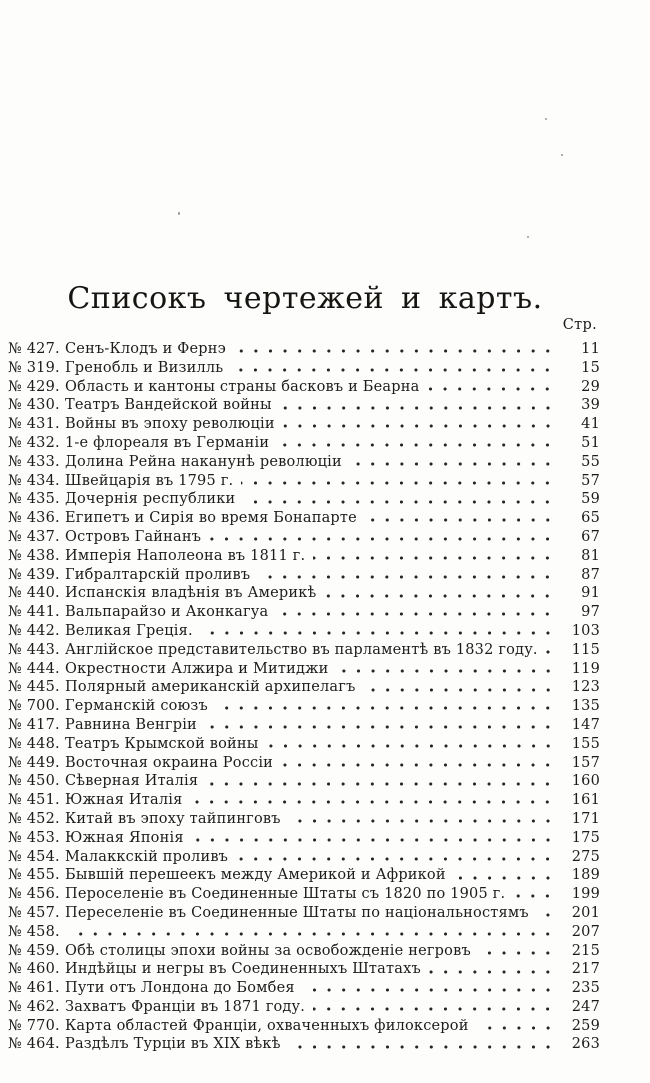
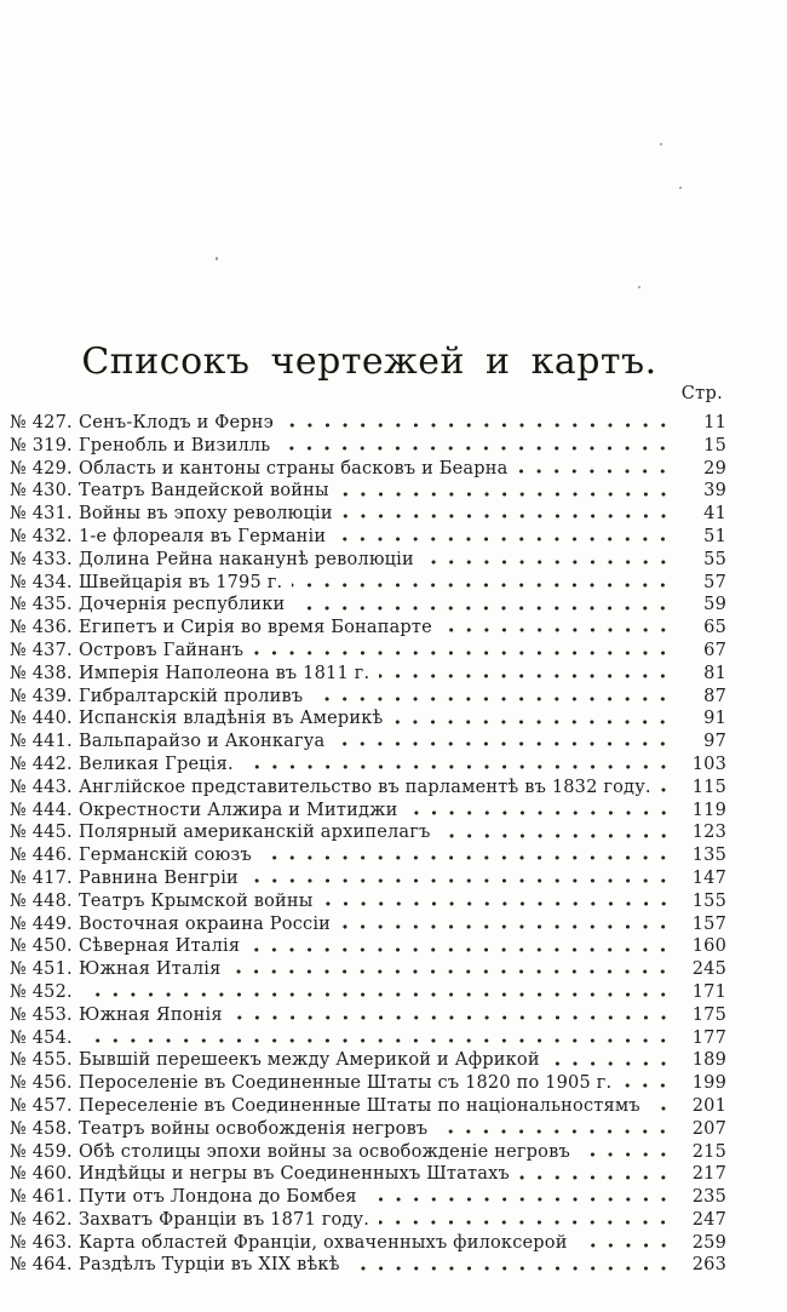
  Списокъ чертежей и картъ.
  Стр.
  № 427.
  Сенъ-Клодъ и Фернэ
  11
  № 319.
  Гренобль и Визилль
  15
  № 429.
  Область и кантоны страны басковъ и Беарна
  29
  № 430.
  Театръ Вандейской войны
  39
  № 431.
  Войны въ эпоху революціи
  41
  № 432.
  1-е флореаля въ Германіи
  51
  № 433.
  Долина Рейна наканунѣ революціи
  55
  № 434.
  Швейцарія въ 1795 г.
  57
  № 435.
  Дочернія республики
  59
  № 436.
  Египетъ и Сирія во время Бонапарте
  65
  № 437.
  Островъ Гайнанъ
  67
  № 438.
  Имперія Наполеона въ 1811 г.
  81
  № 439.
  Гибралтарскій проливъ
  87
  № 440.
  Испанскія владѣнія въ Америкѣ
  91
  № 441.
  Вальпарайзо и Аконкагуа
  97
  № 442.
  Великая Греція.
  103
  № 443.
  Англійское представительство въ парламентѣ въ 1832 году.
  115
  № 444.
  Окрестности Алжира и Митиджи
  119
  № 445.
  Полярный американскій архипелагъ
  123
- № 700.
+ № 446.
  Германскій союзъ
  135
  № 417.
  Равнина Венгріи
  147
  № 448.
  Театръ Крымской войны
  155
  № 449.
  Восточная окраина Россіи
  157
  № 450.
  Сѣверная Италія
  160
  № 451.
  Южная Италія
- 161
+ 245
  № 452.
- Китай въ эпоху тайпинговъ
  171
  № 453.
  Южная Японія
  175
  № 454.
- Малаккскій проливъ
- 275
+ 177
  № 455.
  Бывшій перешеекъ между Америкой и Африкой
  189
  № 456.
  Пероселеніе въ Соединенные Штаты съ 1820 по 1905 г.
  199
  № 457.
  Переселеніе въ Соединенные Штаты по національностямъ
  201
  № 458.
+ Театръ войны освобожденія негровъ
  207
  № 459.
  Обѣ столицы эпохи войны за освобожденіе негровъ
  215
  № 460.
  Индѣйцы и негры въ Соединенныхъ Штатахъ
  217
  № 461.
  Пути отъ Лондона до Бомбея
  235
  № 462.
  Захватъ Франціи въ 1871 году.
  247
- № 770.
+ № 463.
  Карта областей Франціи, охваченныхъ филоксерой
  259
  № 464.
  Раздѣлъ Турціи въ XIX вѣкѣ
  263
